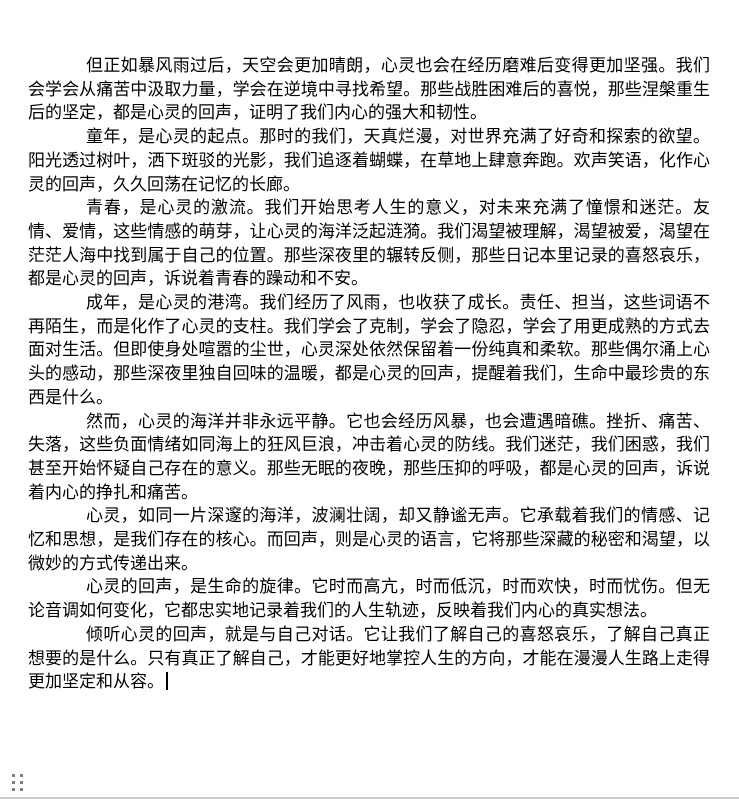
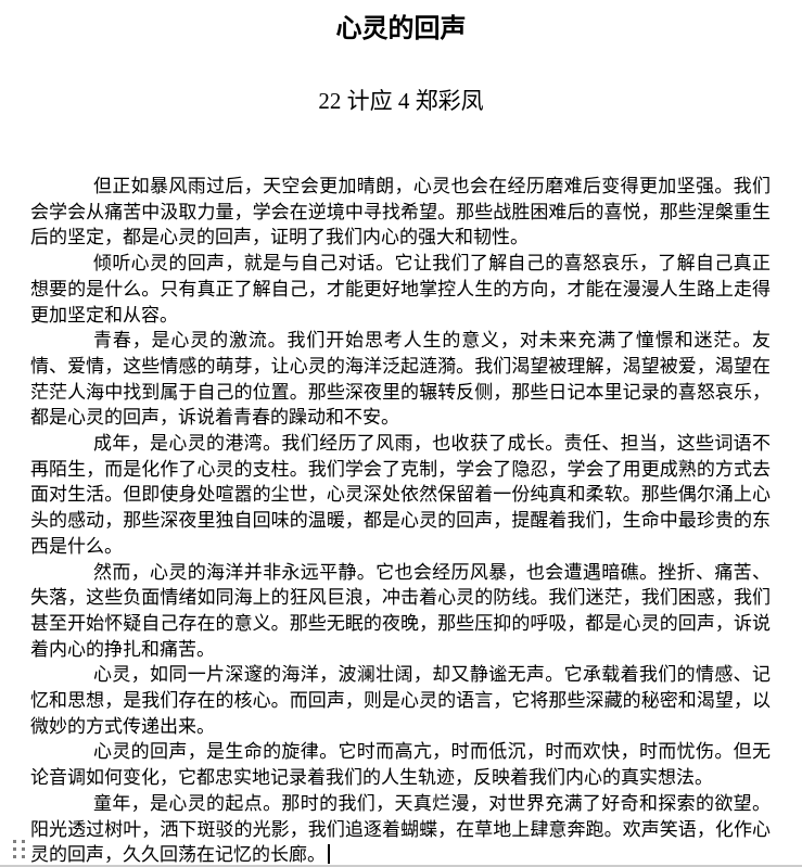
+ 心灵的回声
+ 22 计应 4 郑彩凤
  但正如暴风雨过后，天空会更加晴朗，心灵也会在经历磨难后变得更加坚强。我们会学会从痛苦中汲取力量，学会在逆境中寻找希望。那些战胜困难后的喜悦，那些涅槃重生后的坚定，都是心灵的回声，证明了我们内心的强大和韧性。
- 童年，是心灵的起点。那时的我们，天真烂漫，对世界充满了好奇和探索的欲望。阳光透过树叶，洒下斑驳的光影，我们追逐着蝴蝶，在草地上肆意奔跑。欢声笑语，化作心灵的回声，久久回荡在记忆的长廊。
+ 倾听心灵的回声，就是与自己对话。它让我们了解自己的喜怒哀乐，了解自己真正想要的是什么。只有真正了解自己，才能更好地掌控人生的方向，才能在漫漫人生路上走得更加坚定和从容。
  青春，是心灵的激流。我们开始思考人生的意义，对未来充满了憧憬和迷茫。友情、爱情，这些情感的萌芽，让心灵的海洋泛起涟漪。我们渴望被理解，渴望被爱，渴望在茫茫人海中找到属于自己的位置。那些深夜里的辗转反侧，那些日记本里记录的喜怒哀乐，都是心灵的回声，诉说着青春的躁动和不安。
  成年，是心灵的港湾。我们经历了风雨，也收获了成长。责任、担当，这些词语不再陌生，而是化作了心灵的支柱。我们学会了克制，学会了隐忍，学会了用更成熟的方式去面对生活。但即使身处喧嚣的尘世，心灵深处依然保留着一份纯真和柔软。那些偶尔涌上心头的感动，那些深夜里独自回味的温暖，都是心灵的回声，提醒着我们，生命中最珍贵的东西是什么。
  然而，心灵的海洋并非永远平静。它也会经历风暴，也会遭遇暗礁。挫折、痛苦、失落，这些负面情绪如同海上的狂风巨浪，冲击着心灵的防线。我们迷茫，我们困惑，我们甚至开始怀疑自己存在的意义。那些无眠的夜晚，那些压抑的呼吸，都是心灵的回声，诉说着内心的挣扎和痛苦。
  心灵，如同一片深邃的海洋，波澜壮阔，却又静谧无声。它承载着我们的情感、记忆和思想，是我们存在的核心。而回声，则是心灵的语言，它将那些深藏的秘密和渴望，以微妙的方式传递出来。
  心灵的回声，是生命的旋律。它时而高亢，时而低沉，时而欢快，时而忧伤。但无论音调如何变化，它都忠实地记录着我们的人生轨迹，反映着我们内心的真实想法。
- 倾听心灵的回声，就是与自己对话。它让我们了解自己的喜怒哀乐，了解自己真正想要的是什么。只有真正了解自己，才能更好地掌控人生的方向，才能在漫漫人生路上走得更加坚定和从容。
+ 童年，是心灵的起点。那时的我们，天真烂漫，对世界充满了好奇和探索的欲望。阳光透过树叶，洒下斑驳的光影，我们追逐着蝴蝶，在草地上肆意奔跑。欢声笑语，化作心灵的回声，久久回荡在记忆的长廊。
